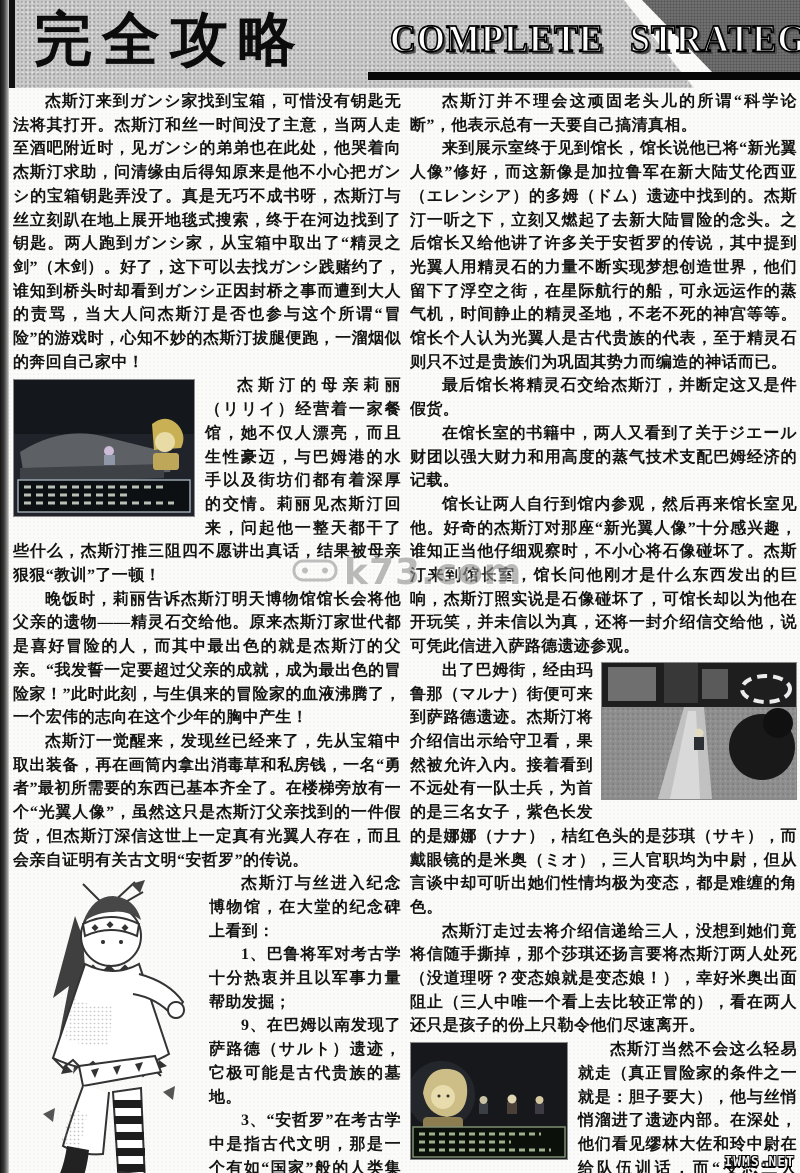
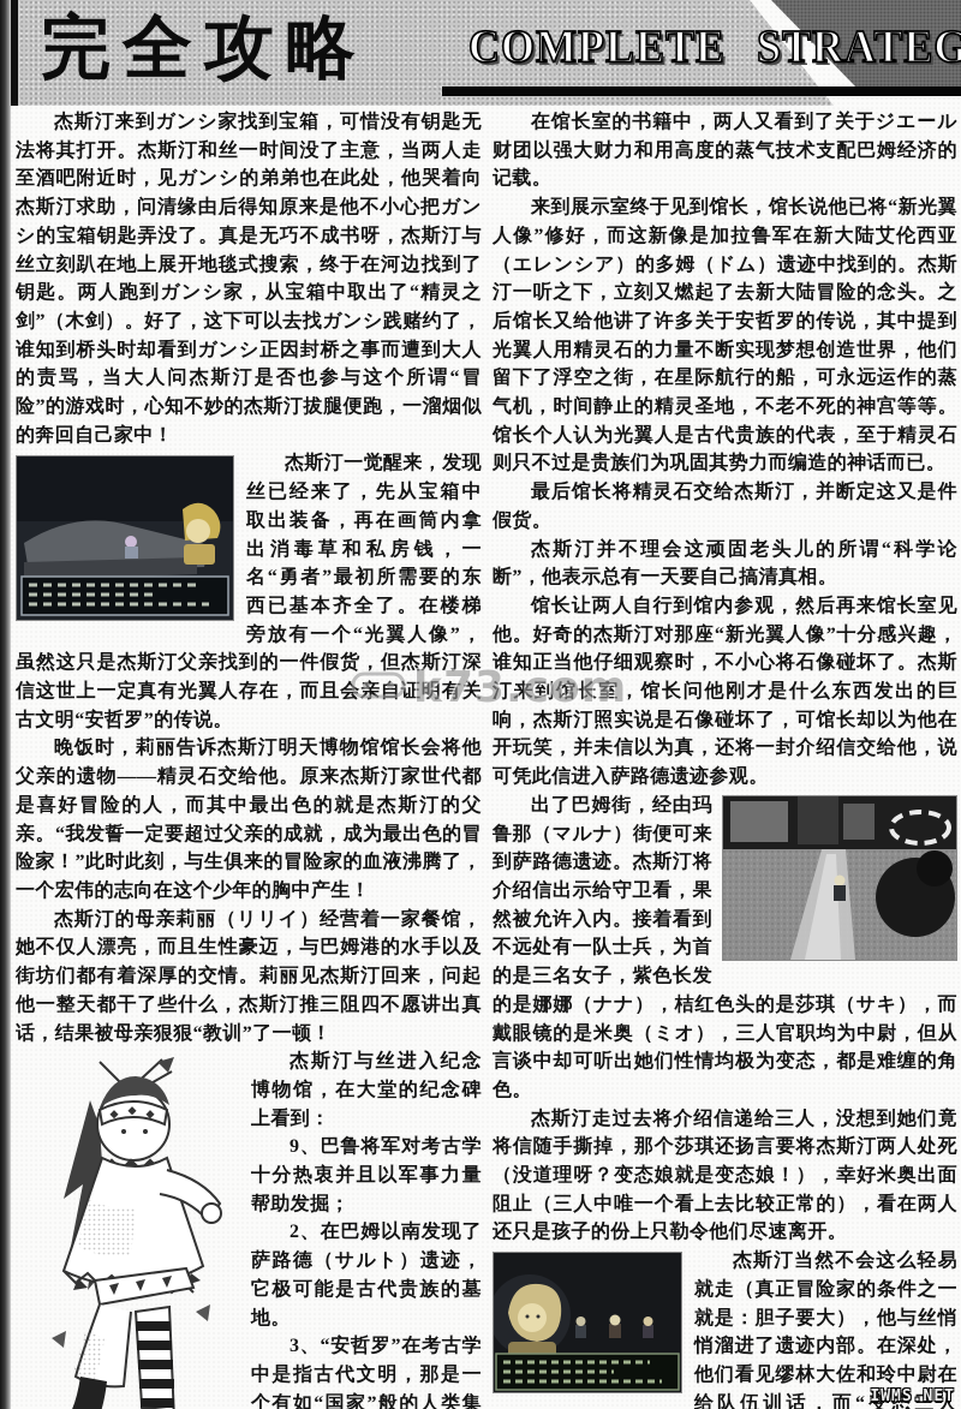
  完全攻略
  COMPLETE STRATEG
  杰斯汀来到ガンシ家找到宝箱，可惜没有钥匙无法将其打开。杰斯汀和丝一时间没了主意，当两人走至酒吧附近时，见ガンシ的弟弟也在此处，他哭着向杰斯汀求助，问清缘由后得知原来是他不小心把ガンシ的宝箱钥匙弄没了。真是无巧不成书呀，杰斯汀与丝立刻趴在地上展开地毯式搜索，终于在河边找到了钥匙。两人跑到ガンシ家，从宝箱中取出了“精灵之剑”（木剑）。好了，这下可以去找ガンシ践赌约了，谁知到桥头时却看到ガンシ正因封桥之事而遭到大人的责骂，当大人问杰斯汀是否也参与这个所谓“冒险”的游戏时，心知不妙的杰斯汀拔腿便跑，一溜烟似的奔回自己家中！
- 杰斯汀的母亲莉丽（リリイ）经营着一家餐馆，她不仅人漂亮，而且生性豪迈，与巴姆港的水手以及街坊们都有着深厚的交情。莉丽见杰斯汀回来，问起他一整天都干了些什么，杰斯汀推三阻四不愿讲出真话，结果被母亲狠狠“教训”了一顿！
+ 杰斯汀一觉醒来，发现丝已经来了，先从宝箱中取出装备，再在画筒内拿出消毒草和私房钱，一名“勇者”最初所需要的东西已基本齐全了。在楼梯旁放有一个“光翼人像”，虽然这只是杰斯汀父亲找到的一件假货，但杰斯汀深信这世上一定真有光翼人存在，而且会亲自证明有关古文明“安哲罗”的传说。
  晚饭时，莉丽告诉杰斯汀明天博物馆馆长会将他父亲的遗物——精灵石交给他。原来杰斯汀家世代都是喜好冒险的人，而其中最出色的就是杰斯汀的父亲。“我发誓一定要超过父亲的成就，成为最出色的冒险家！”此时此刻，与生俱来的冒险家的血液沸腾了，一个宏伟的志向在这个少年的胸中产生！
- 杰斯汀一觉醒来，发现丝已经来了，先从宝箱中取出装备，再在画筒内拿出消毒草和私房钱，一名“勇者”最初所需要的东西已基本齐全了。在楼梯旁放有一个“光翼人像”，虽然这只是杰斯汀父亲找到的一件假货，但杰斯汀深信这世上一定真有光翼人存在，而且会亲自证明有关古文明“安哲罗”的传说。
+ 杰斯汀的母亲莉丽（リリイ）经营着一家餐馆，她不仅人漂亮，而且生性豪迈，与巴姆港的水手以及街坊们都有着深厚的交情。莉丽见杰斯汀回来，问起他一整天都干了些什么，杰斯汀推三阻四不愿讲出真话，结果被母亲狠狠“教训”了一顿！
  杰斯汀与丝进入纪念博物馆，在大堂的纪念碑上看到：
- 1、巴鲁将军对考古学十分热衷并且以军事力量帮助发掘；
+ 9、巴鲁将军对考古学十分热衷并且以军事力量帮助发掘；
- 9、在巴姆以南发现了萨路德（サルト）遗迹，它极可能是古代贵族的墓地。
+ 2、在巴姆以南发现了萨路德（サルト）遗迹，它极可能是古代贵族的墓地。
- 杰斯汀并不理会这顽固老头儿的所谓“科学论断”，他表示总有一天要自己搞清真相。
+ 在馆长室的书籍中，两人又看到了关于ジエール财团以强大财力和用高度的蒸气技术支配巴姆经济的记载。
  来到展示室终于见到馆长，馆长说他已将“新光翼人像”修好，而这新像是加拉鲁军在新大陆艾伦西亚（エレンシア）的多姆（ドム）遗迹中找到的。杰斯汀一听之下，立刻又燃起了去新大陆冒险的念头。之后馆长又给他讲了许多关于安哲罗的传说，其中提到光翼人用精灵石的力量不断实现梦想创造世界，他们留下了浮空之街，在星际航行的船，可永远运作的蒸气机，时间静止的精灵圣地，不老不死的神宫等等。馆长个人认为光翼人是古代贵族的代表，至于精灵石则只不过是贵族们为巩固其势力而编造的神话而已。
  最后馆长将精灵石交给杰斯汀，并断定这又是件假货。
- 在馆长室的书籍中，两人又看到了关于ジエール财团以强大财力和用高度的蒸气技术支配巴姆经济的记载。
+ 杰斯汀并不理会这顽固老头儿的所谓“科学论断”，他表示总有一天要自己搞清真相。
  馆长让两人自行到馆内参观，然后再来馆长室见他。好奇的杰斯汀对那座“新光翼人像”十分感兴趣，谁知正当他仔细观察时，不小心将石像碰坏了。杰斯汀来到馆长室，馆长问他刚才是什么东西发出的巨响，杰斯汀照实说是石像碰坏了，可馆长却以为他在开玩笑，并未信以为真，还将一封介绍信交给他，说可凭此信进入萨路德遗迹参观。
  出了巴姆街，经由玛鲁那（マルナ）街便可来到萨路德遗迹。杰斯汀将介绍信出示给守卫看，果然被允许入内。接着看到不远处有一队士兵，为首的是三名女子，紫色长发的是娜娜（ナナ），桔红色头的是莎琪（サキ），而戴眼镜的是米奥（ミオ），三人官职均为中尉，但从言谈中却可听出她们性情均极为变态，都是难缠的角色。
  杰斯汀走过去将介绍信递给三人，没想到她们竟将信随手撕掉，那个莎琪还扬言要将杰斯汀两人处死（没道理呀？变态娘就是变态娘！），幸好米奥出面阻止（三人中唯一个看上去比较正常的），看在两人还只是孩子的份上只勒令他们尽速离开。
  k73.com
  IWMS.NET
